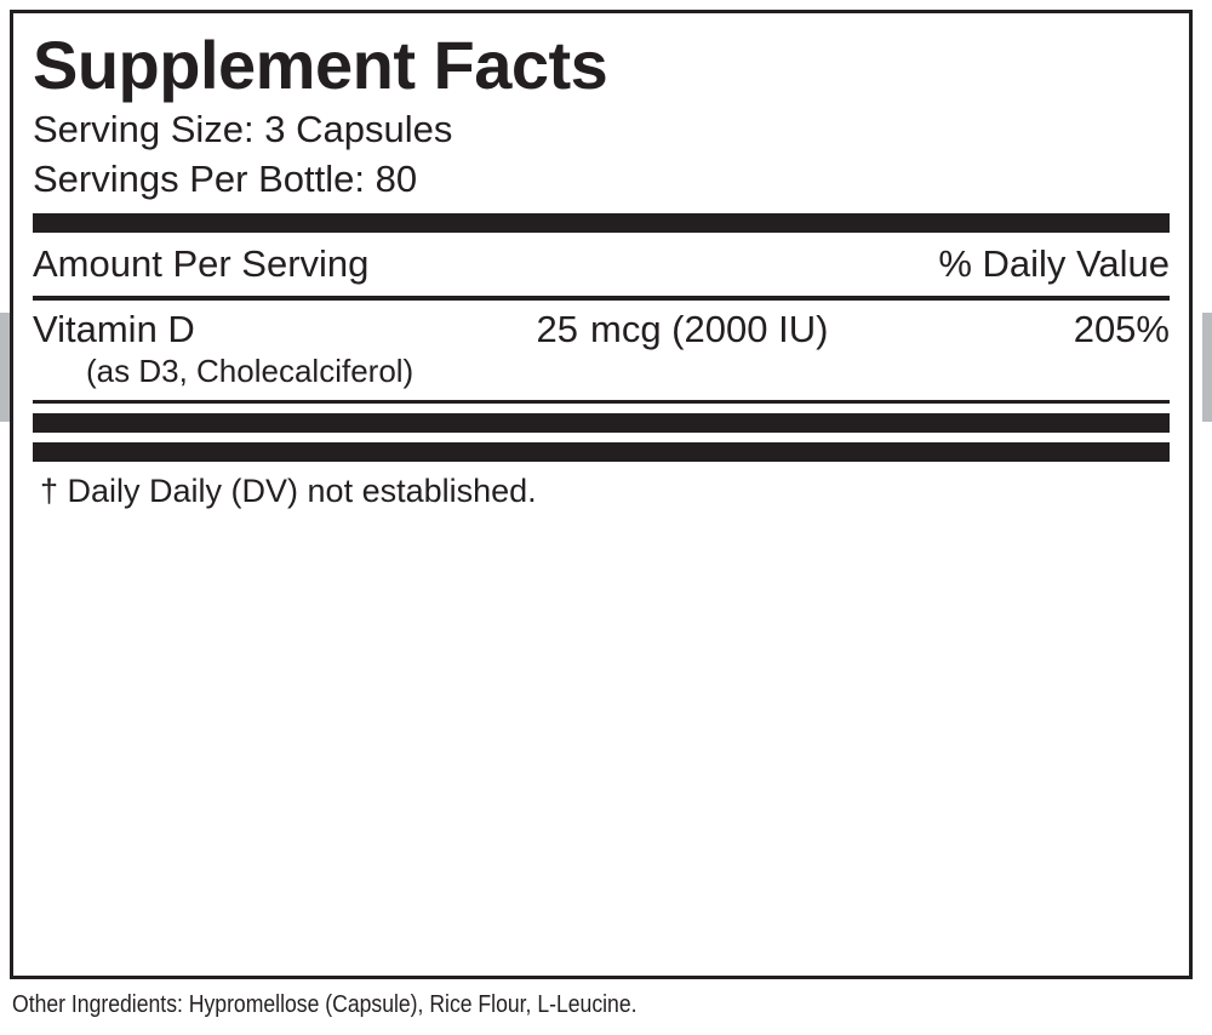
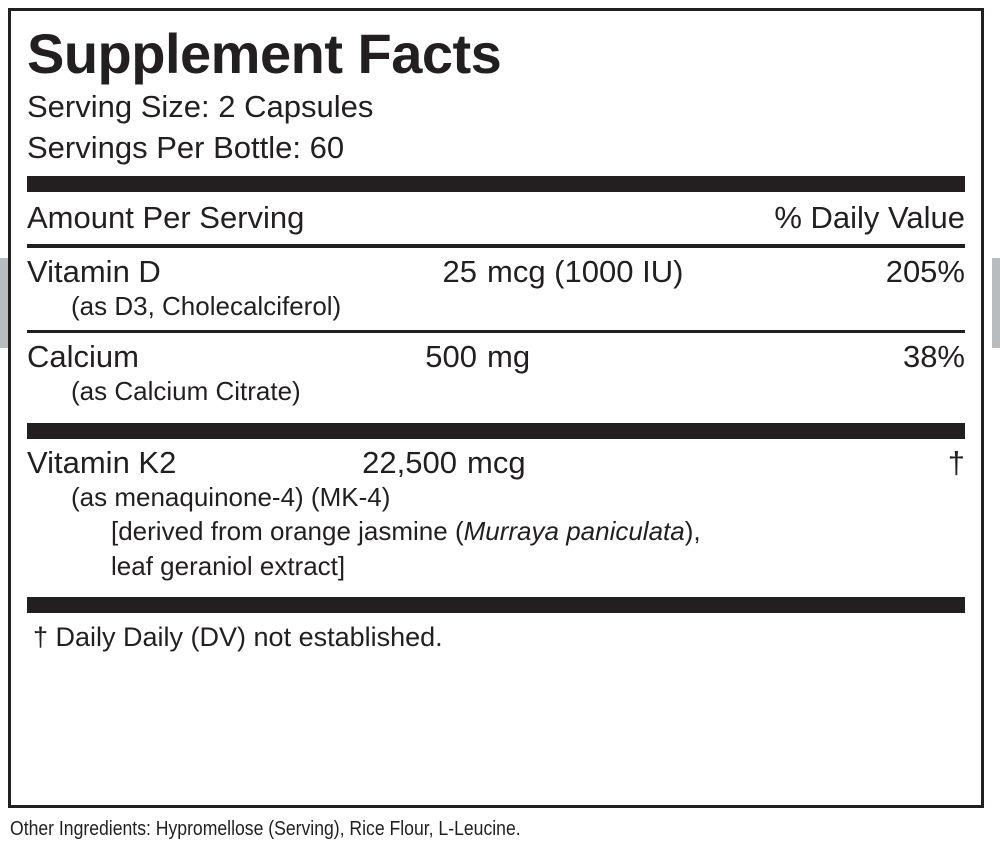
  Supplement Facts
- Serving Size: 3 Capsules
+ Serving Size: 2 Capsules
- Servings Per Bottle: 80
+ Servings Per Bottle: 60
  Amount Per Serving
  % Daily Value
  Vitamin D
  25
- mcg (2000 IU)
+ mcg (1000 IU)
  205%
  (as D3, Cholecalciferol)
+ Calcium
+ 500
+ mg
+ 38%
+ (as Calcium Citrate)
+ Vitamin K2
+ 22,500
+ mcg
+ †
+ (as menaquinone-4) (MK-4)
+ [derived from orange jasmine (Murraya paniculata),
+ leaf geraniol extract]
  † Daily Daily (DV) not established.
- Other Ingredients: Hypromellose (Capsule), Rice Flour, L-Leucine.
+ Other Ingredients: Hypromellose (Serving), Rice Flour, L-Leucine.
